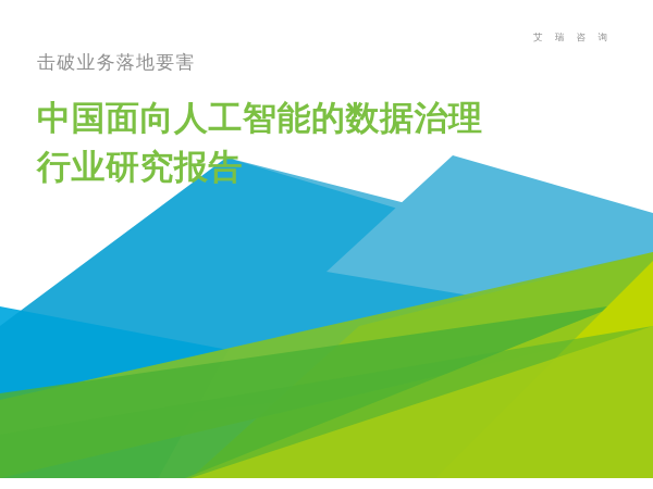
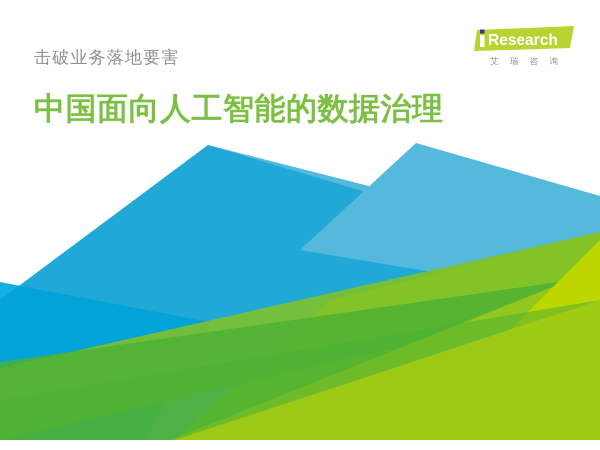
+ Research
  艾 瑞 咨 询
  击破业务落地要害
  中国面向人工智能的数据治理
- 行业研究报告
